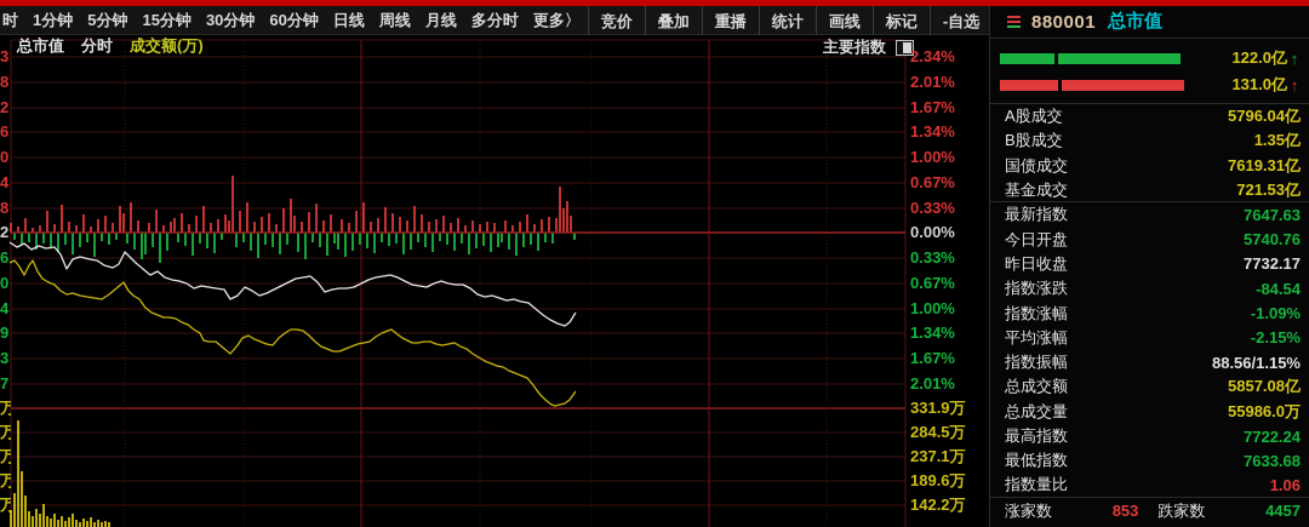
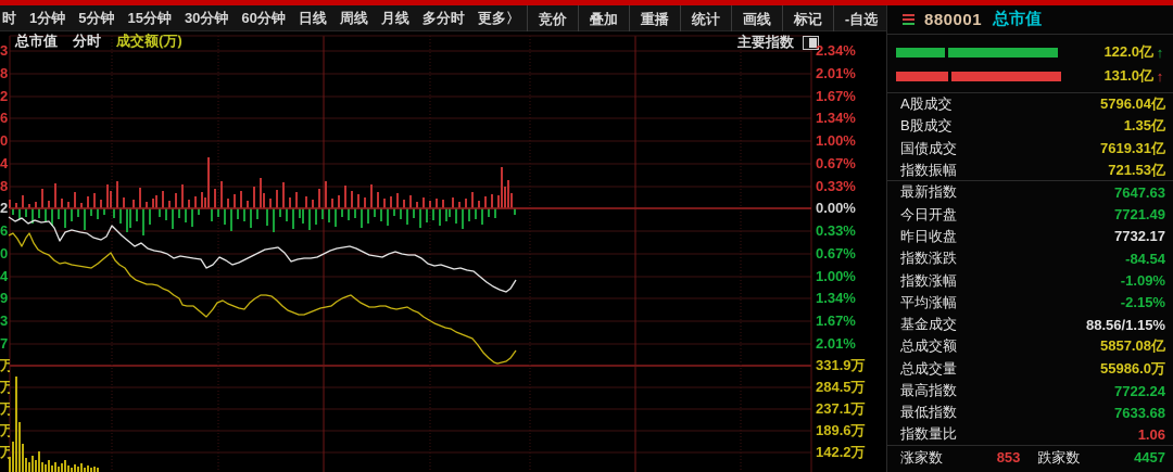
  时
  1分钟
  5分钟
  15分钟
  30分钟
  60分钟
  日线
  周线
  月线
  多分时
  更多〉
  竞价
  叠加
  重播
  统计
  画线
  标记
  -自选
  总市值
  分时
  成交额(万)
  主要指数
  2.34%
  2.01%
  1.67%
  1.34%
  1.00%
  0.67%
  0.33%
  0.00%
  0.33%
  0.67%
  1.00%
  1.34%
  1.67%
  2.01%
  331.9万
  284.5万
  237.1万
  189.6万
  142.2万
  3
  8
  2
  6
  0
  4
  8
  2
  6
  0
  4
  9
  3
  7
  万
  万
  万
  万
  万
  880001
  总市值
  122.0亿
  ↑
  131.0亿
  ↑
  A股成交
  5796.04亿
  B股成交
  1.35亿
  国债成交
  7619.31亿
- 基金成交
+ 指数振幅
  721.53亿
  最新指数
  7647.63
  今日开盘
- 5740.76
+ 7721.49
  昨日收盘
  7732.17
  指数涨跌
  -84.54
  指数涨幅
  -1.09%
  平均涨幅
  -2.15%
- 指数振幅
+ 基金成交
  88.56/1.15%
  总成交额
  5857.08亿
  总成交量
  55986.0万
  最高指数
  7722.24
  最低指数
  7633.68
  指数量比
  1.06
  涨家数
  853
  跌家数
  4457
